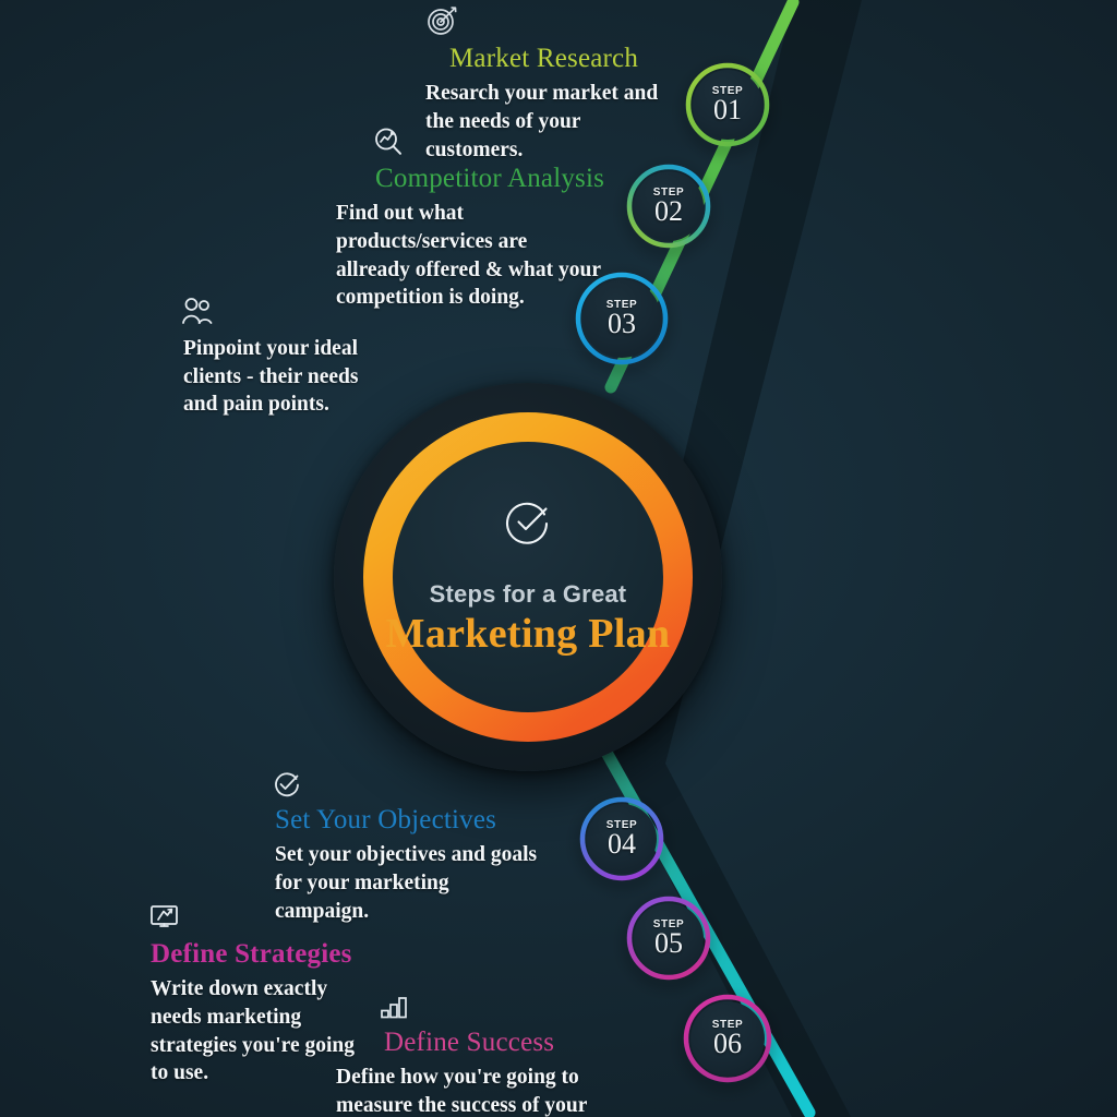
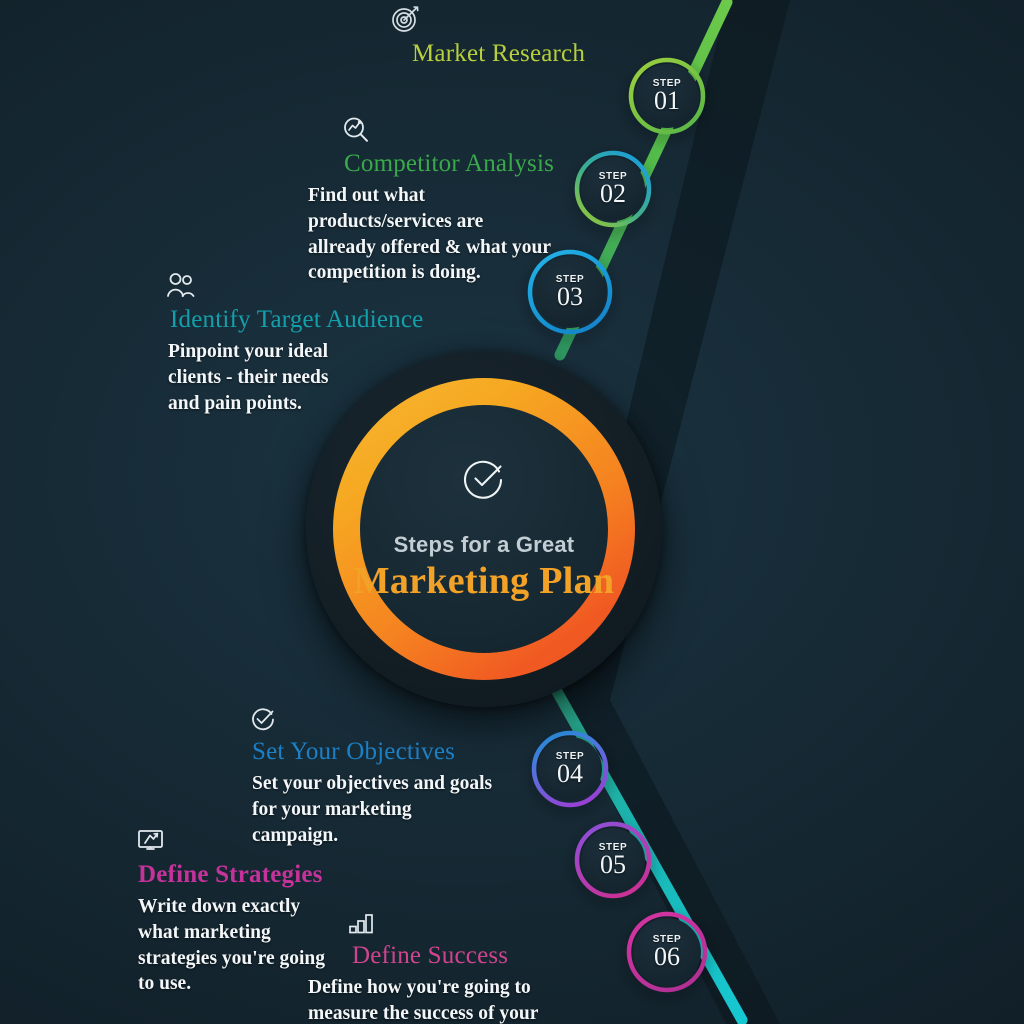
  STEP
  01
  STEP
  02
  STEP
  03
  STEP
  04
  STEP
  05
  STEP
  06
  Steps for a Great
  Marketing Plan
  Market Research
- Resarch your market and the needs of your customers.
  Competitor Analysis
  Find out what products/services are allready offered & what your competition is doing.
+ Identify Target Audience
  Pinpoint your ideal clients - their needs and pain points.
  Set Your Objectives
  Set your objectives and goals for your marketing campaign.
  Define Strategies
- Write down exactly needs marketing strategies you're going to use.
+ Write down exactly what marketing strategies you're going to use.
  Define Success
  Define how you're going to measure the success of your
